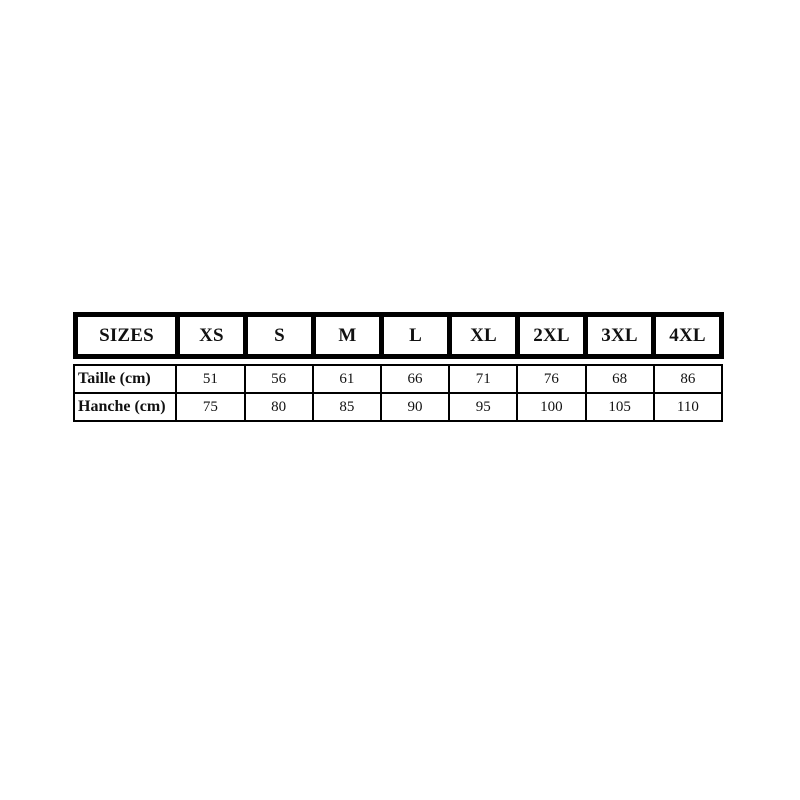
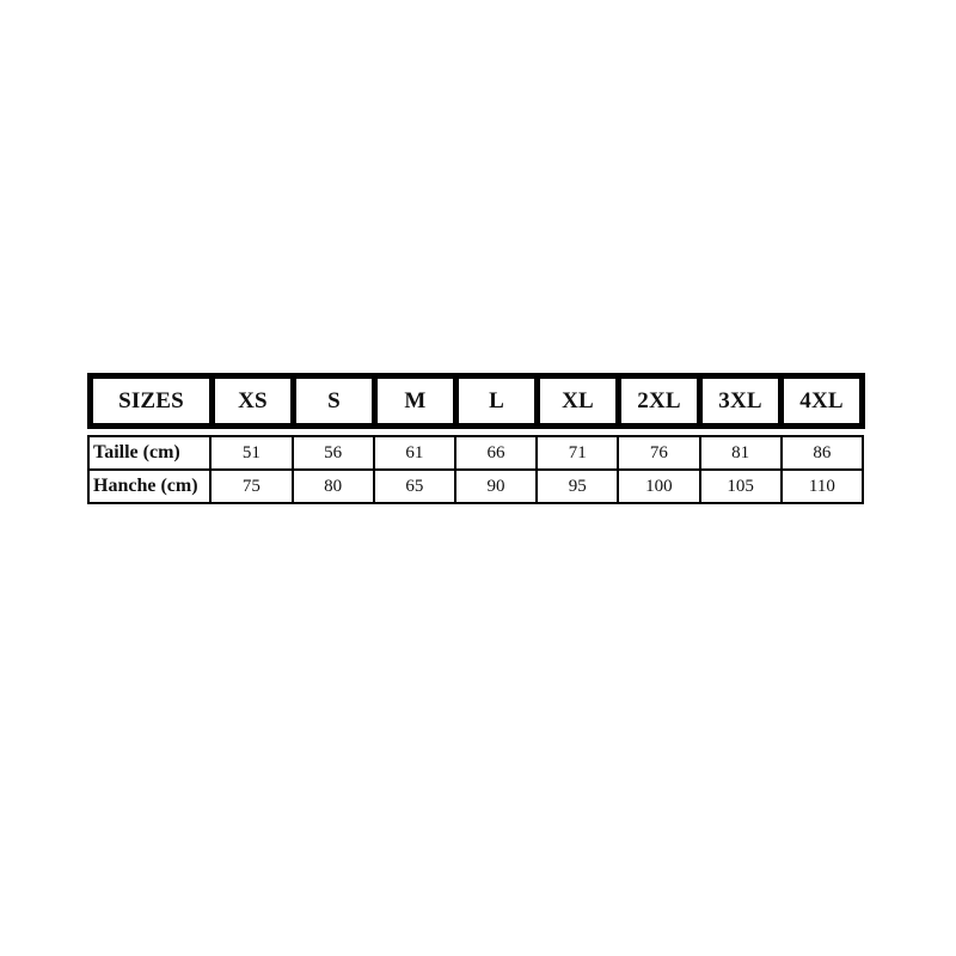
  SIZES	XS	S	M	L	XL	2XL	3XL	4XL
- Taille (cm)	51	56	61	66	71	76	68	86
+ Taille (cm)	51	56	61	66	71	76	81	86
- Hanche (cm)	75	80	85	90	95	100	105	110
+ Hanche (cm)	75	80	65	90	95	100	105	110
